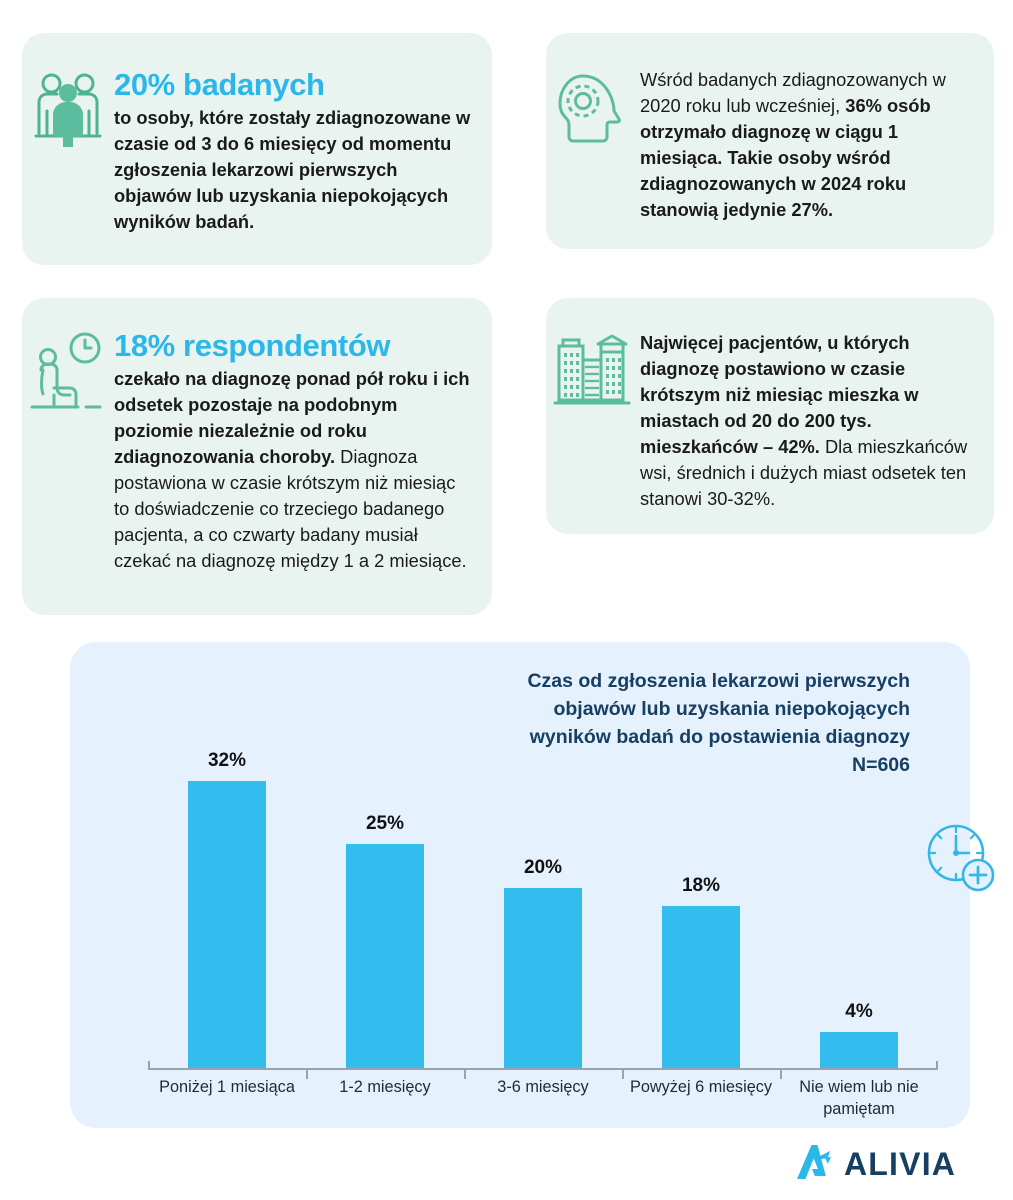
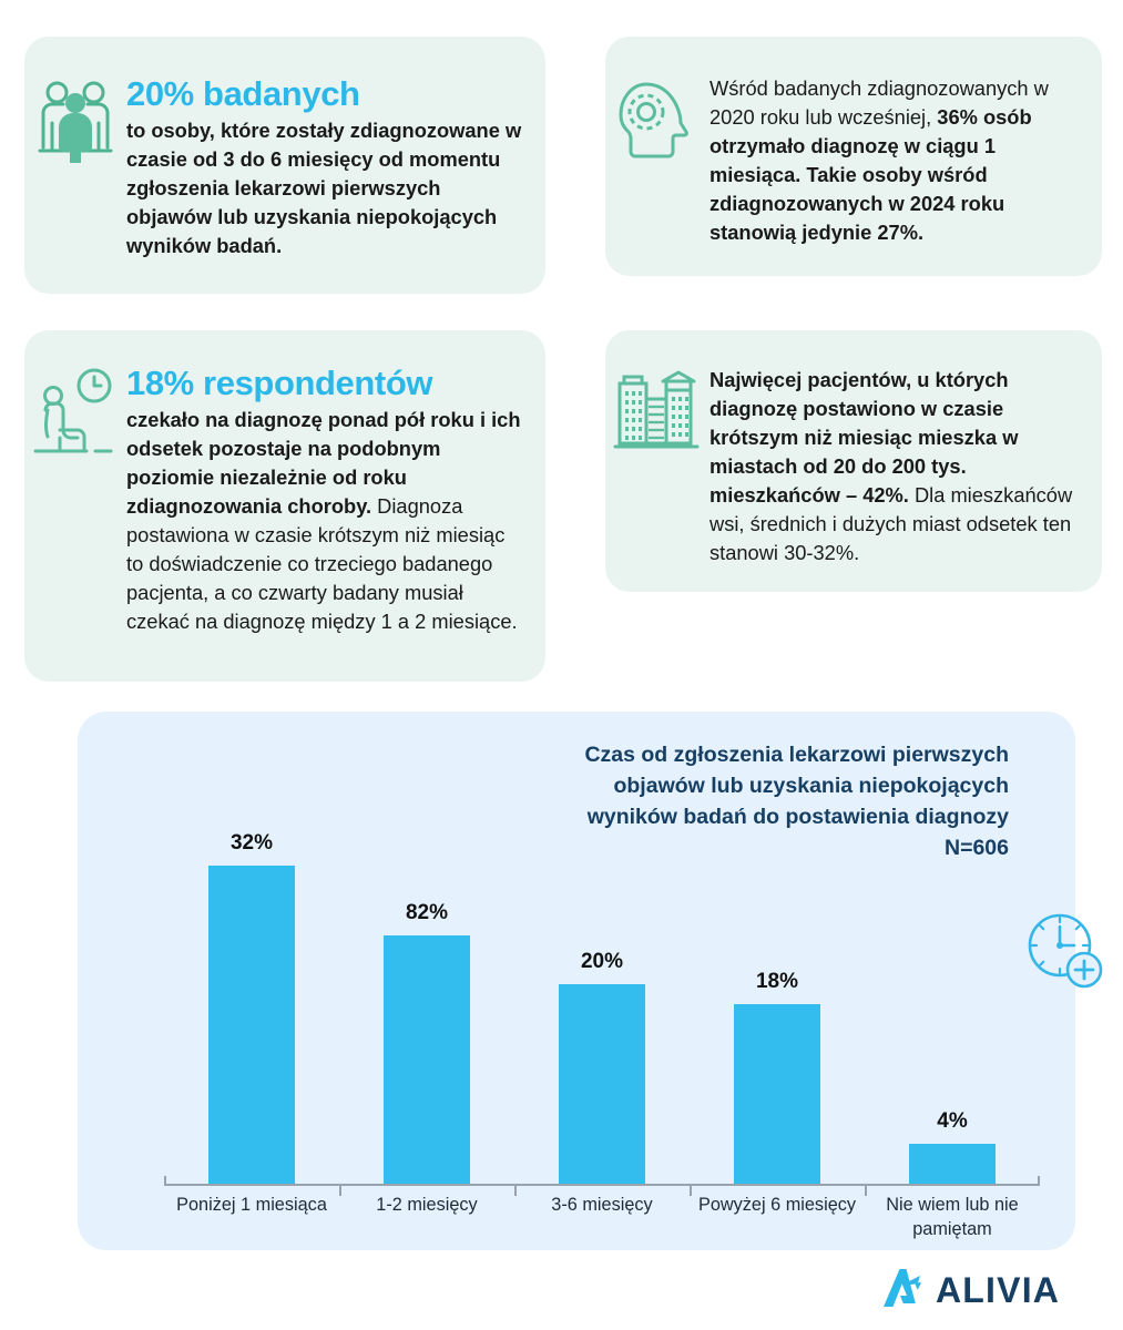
  20% badanych
  to osoby, które zostały zdiagnozowane w czasie od 3 do 6 miesięcy od momentu zgłoszenia lekarzowi pierwszych objawów lub uzyskania niepokojących wyników badań.
  Wśród badanych zdiagnozowanych w 2020 roku lub wcześniej, 36% osób otrzymało diagnozę w ciągu 1 miesiąca. Takie osoby wśród zdiagnozowanych w 2024 roku stanowią jedynie 27%.
  18% respondentów
  czekało na diagnozę ponad pół roku i ich odsetek pozostaje na podobnym poziomie niezależnie od roku zdiagnozowania choroby. Diagnoza postawiona w czasie krótszym niż miesiąc to doświadczenie co trzeciego badanego pacjenta, a co czwarty badany musiał czekać na diagnozę między 1 a 2 miesiące.
  Najwięcej pacjentów, u których diagnozę postawiono w czasie krótszym niż miesiąc mieszka w miastach od 20 do 200 tys. mieszkańców – 42%. Dla mieszkańców wsi, średnich i dużych miast odsetek ten stanowi 30-32%.
  Czas od zgłoszenia lekarzowi pierwszych
  objawów lub uzyskania niepokojących
  wyników badań do postawienia diagnozy
  N=606
  32%
- 25%
+ 82%
  20%
  18%
  4%
  Poniżej 1 miesiąca
  1-2 miesięcy
  3-6 miesięcy
  Powyżej 6 miesięcy
  Nie wiem lub nie pamiętam
  ALIVIA
